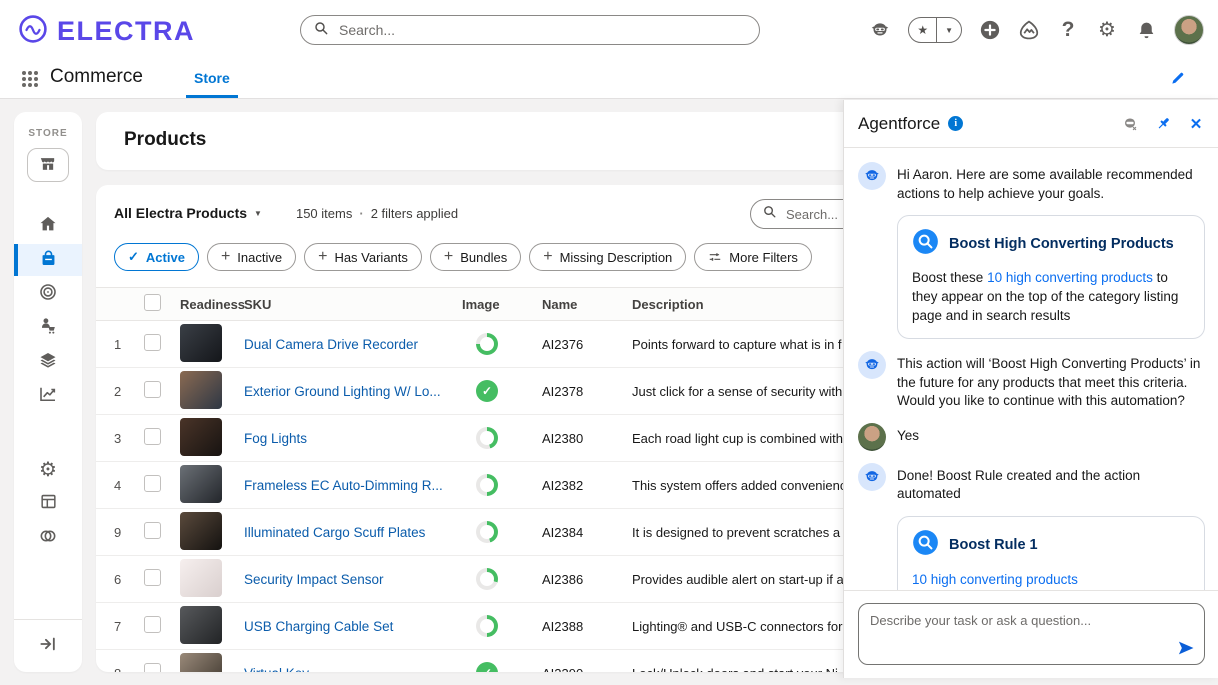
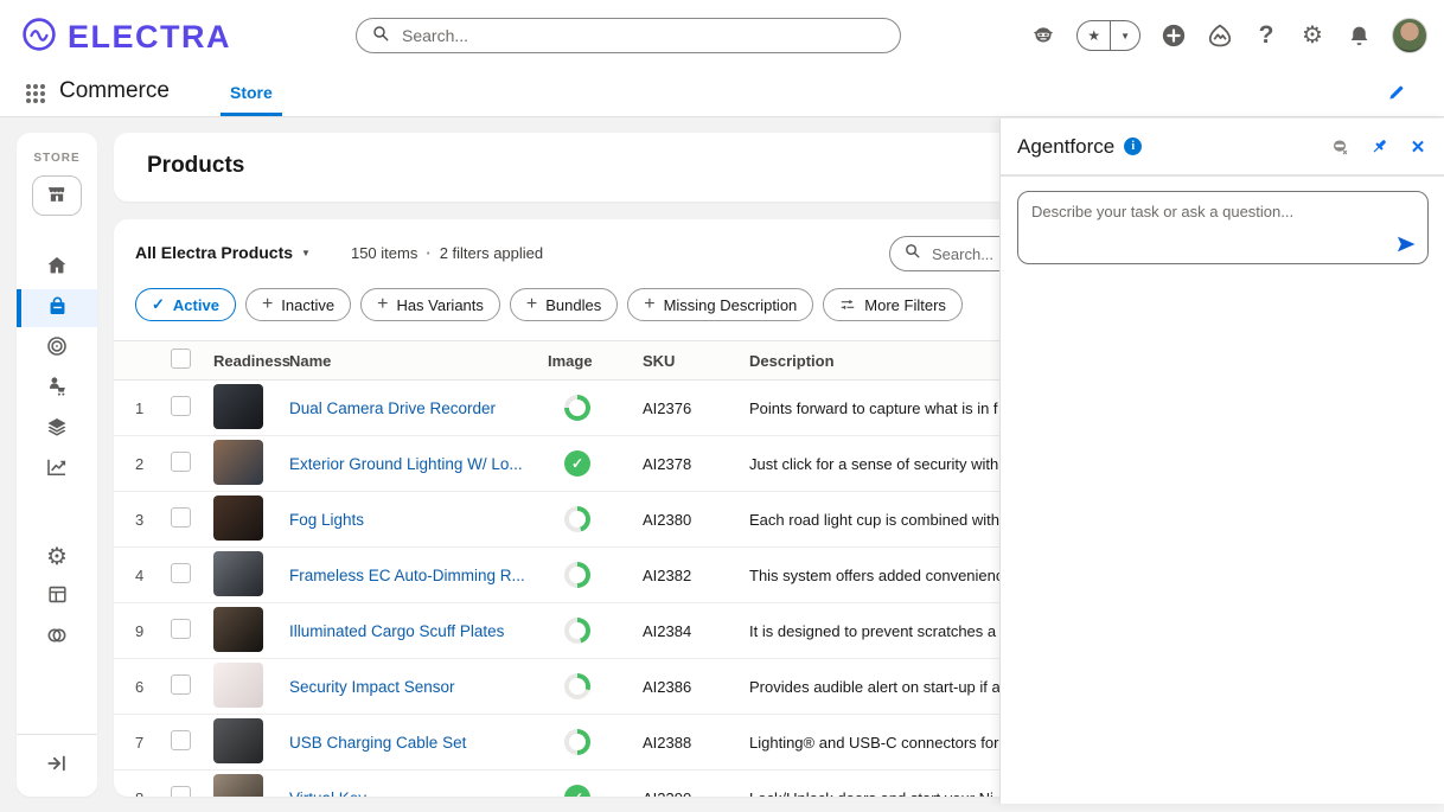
  ELECTRA
  Search...
  ★
  ▼
  ?
  ⚙
  Commerce
  Store
  STORE
  ⚙
  Products
  All Electra Products
  ▼
  150 items
  ·
  2 filters applied
  Search...
  ✓
  Active
  +
  Inactive
  +
  Has Variants
  +
  Bundles
  +
  Missing Description
  More Filters
  Readiness
- SKU
+ Name
  Image
- Name
+ SKU
  Description
  1
  Dual Camera Drive Recorder
  AI2376
  Points forward to capture what is in f
  2
  Exterior Ground Lighting W/ Lo...
  ✓
  AI2378
  Just click for a sense of security with
  3
  Fog Lights
  AI2380
  Each road light cup is combined with
  4
  Frameless EC Auto-Dimming R...
  AI2382
  This system offers added convenien
  9
  Illuminated Cargo Scuff Plates
  AI2384
  It is designed to prevent scratches a
  6
  Security Impact Sensor
  AI2386
  Provides audible alert on start-up if a
  7
  USB Charging Cable Set
  AI2388
  Lighting® and USB-C connectors for
  Agentforce
  i
  ✕
- Hi Aaron. Here are some available recommended actions to help achieve your goals.
- Boost High Converting Products
- Boost these 10 high converting products to they appear on the top of the category listing page and in search results
- This action will ‘Boost High Converting Products’ in the future for any products that meet this criteria. Would you like to continue with this automation?
- Yes
- Done! Boost Rule created and the action automated
- Boost Rule 1
- 10 high converting products
  Describe your task or ask a question...
